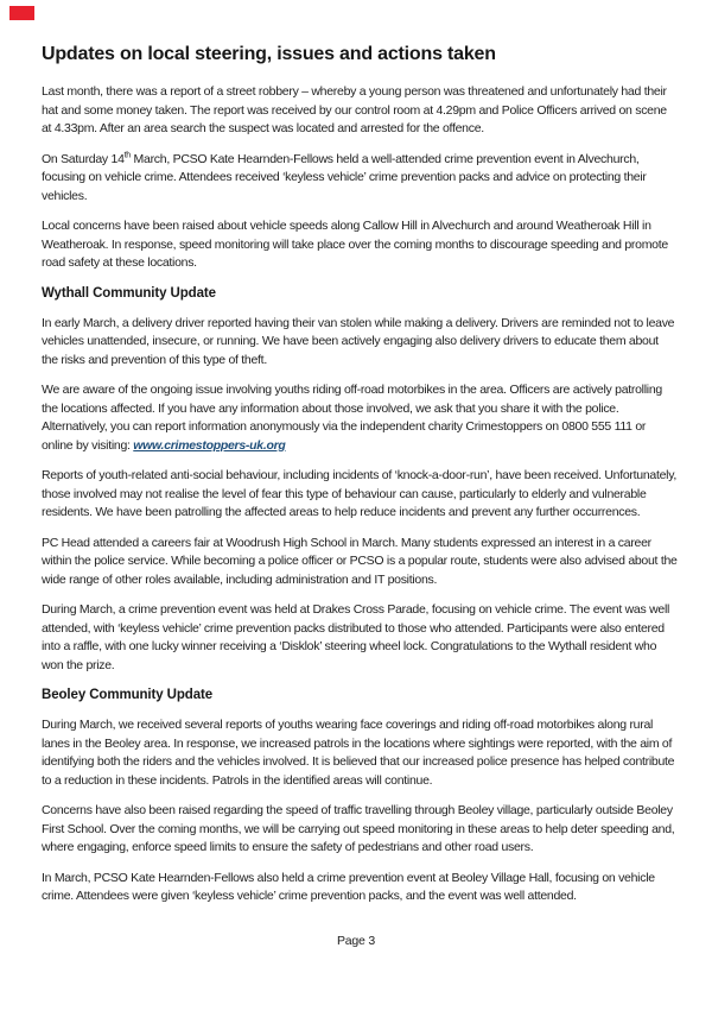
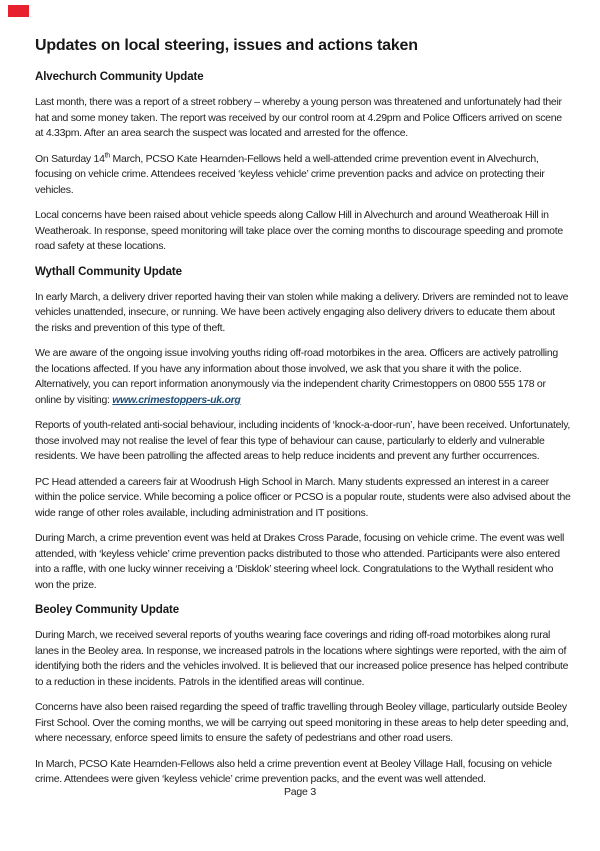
  Updates on local steering, issues and actions taken
+ Alvechurch Community Update
  Last month, there was a report of a street robbery – whereby a young person was threatened and unfortunately had their hat and some money taken. The report was received by our control room at 4.29pm and Police Officers arrived on scene at 4.33pm. After an area search the suspect was located and arrested for the offence.
  On Saturday 14 March, PCSO Kate Hearnden-Fellows held a well-attended crime prevention event in Alvechurch, focusing on vehicle crime. Attendees received ‘keyless vehicle’ crime prevention packs and advice on protecting their vehicles.
  Local concerns have been raised about vehicle speeds along Callow Hill in Alvechurch and around Weatheroak Hill in Weatheroak. In response, speed monitoring will take place over the coming months to discourage speeding and promote road safety at these locations.
  Wythall Community Update
  In early March, a delivery driver reported having their van stolen while making a delivery. Drivers are reminded not to leave vehicles unattended, insecure, or running. We have been actively engaging also delivery drivers to educate them about the risks and prevention of this type of theft.
- We are aware of the ongoing issue involving youths riding off-road motorbikes in the area. Officers are actively patrolling the locations affected. If you have any information about those involved, we ask that you share it with the police. Alternatively, you can report information anonymously via the independent charity Crimestoppers on 0800 555 111 or online by visiting: www.crimestoppers-uk.org
+ We are aware of the ongoing issue involving youths riding off-road motorbikes in the area. Officers are actively patrolling the locations affected. If you have any information about those involved, we ask that you share it with the police. Alternatively, you can report information anonymously via the independent charity Crimestoppers on 0800 555 178 or online by visiting: www.crimestoppers-uk.org
  Reports of youth-related anti-social behaviour, including incidents of ‘knock-a-door-run’, have been received. Unfortunately, those involved may not realise the level of fear this type of behaviour can cause, particularly to elderly and vulnerable residents. We have been patrolling the affected areas to help reduce incidents and prevent any further occurrences.
  PC Head attended a careers fair at Woodrush High School in March. Many students expressed an interest in a career within the police service. While becoming a police officer or PCSO is a popular route, students were also advised about the wide range of other roles available, including administration and IT positions.
  During March, a crime prevention event was held at Drakes Cross Parade, focusing on vehicle crime. The event was well attended, with ‘keyless vehicle’ crime prevention packs distributed to those who attended. Participants were also entered into a raffle, with one lucky winner receiving a ‘Disklok’ steering wheel lock. Congratulations to the Wythall resident who won the prize.
  Beoley Community Update
  During March, we received several reports of youths wearing face coverings and riding off-road motorbikes along rural lanes in the Beoley area. In response, we increased patrols in the locations where sightings were reported, with the aim of identifying both the riders and the vehicles involved. It is believed that our increased police presence has helped contribute to a reduction in these incidents. Patrols in the identified areas will continue.
- Concerns have also been raised regarding the speed of traffic travelling through Beoley village, particularly outside Beoley First School. Over the coming months, we will be carrying out speed monitoring in these areas to help deter speeding and, where engaging, enforce speed limits to ensure the safety of pedestrians and other road users.
+ Concerns have also been raised regarding the speed of traffic travelling through Beoley village, particularly outside Beoley First School. Over the coming months, we will be carrying out speed monitoring in these areas to help deter speeding and, where necessary, enforce speed limits to ensure the safety of pedestrians and other road users.
  In March, PCSO Kate Hearnden-Fellows also held a crime prevention event at Beoley Village Hall, focusing on vehicle crime. Attendees were given ‘keyless vehicle’ crime prevention packs, and the event was well attended.
  Page 3
